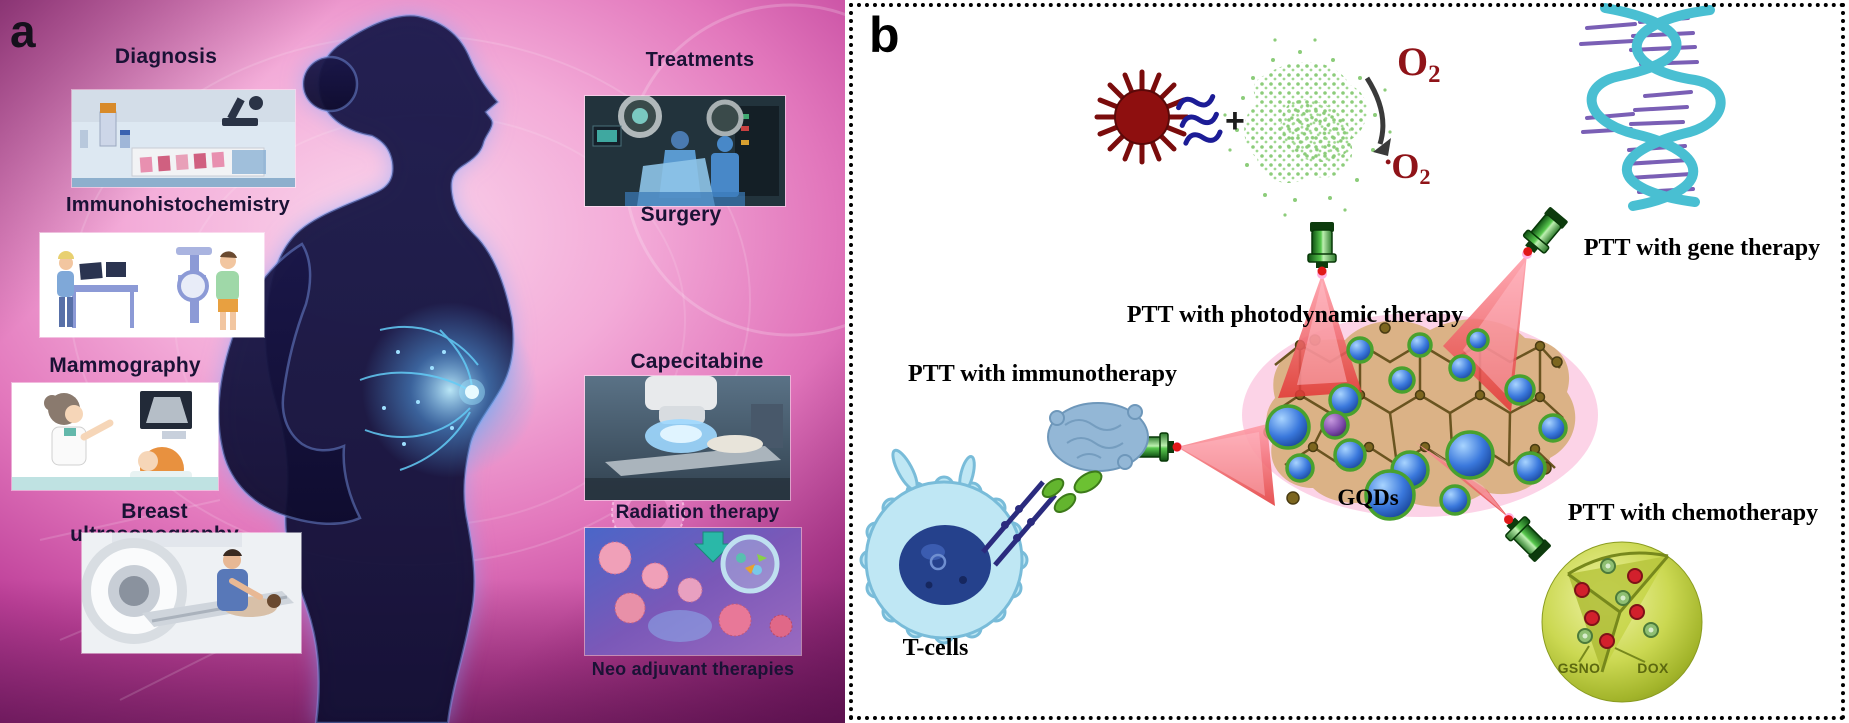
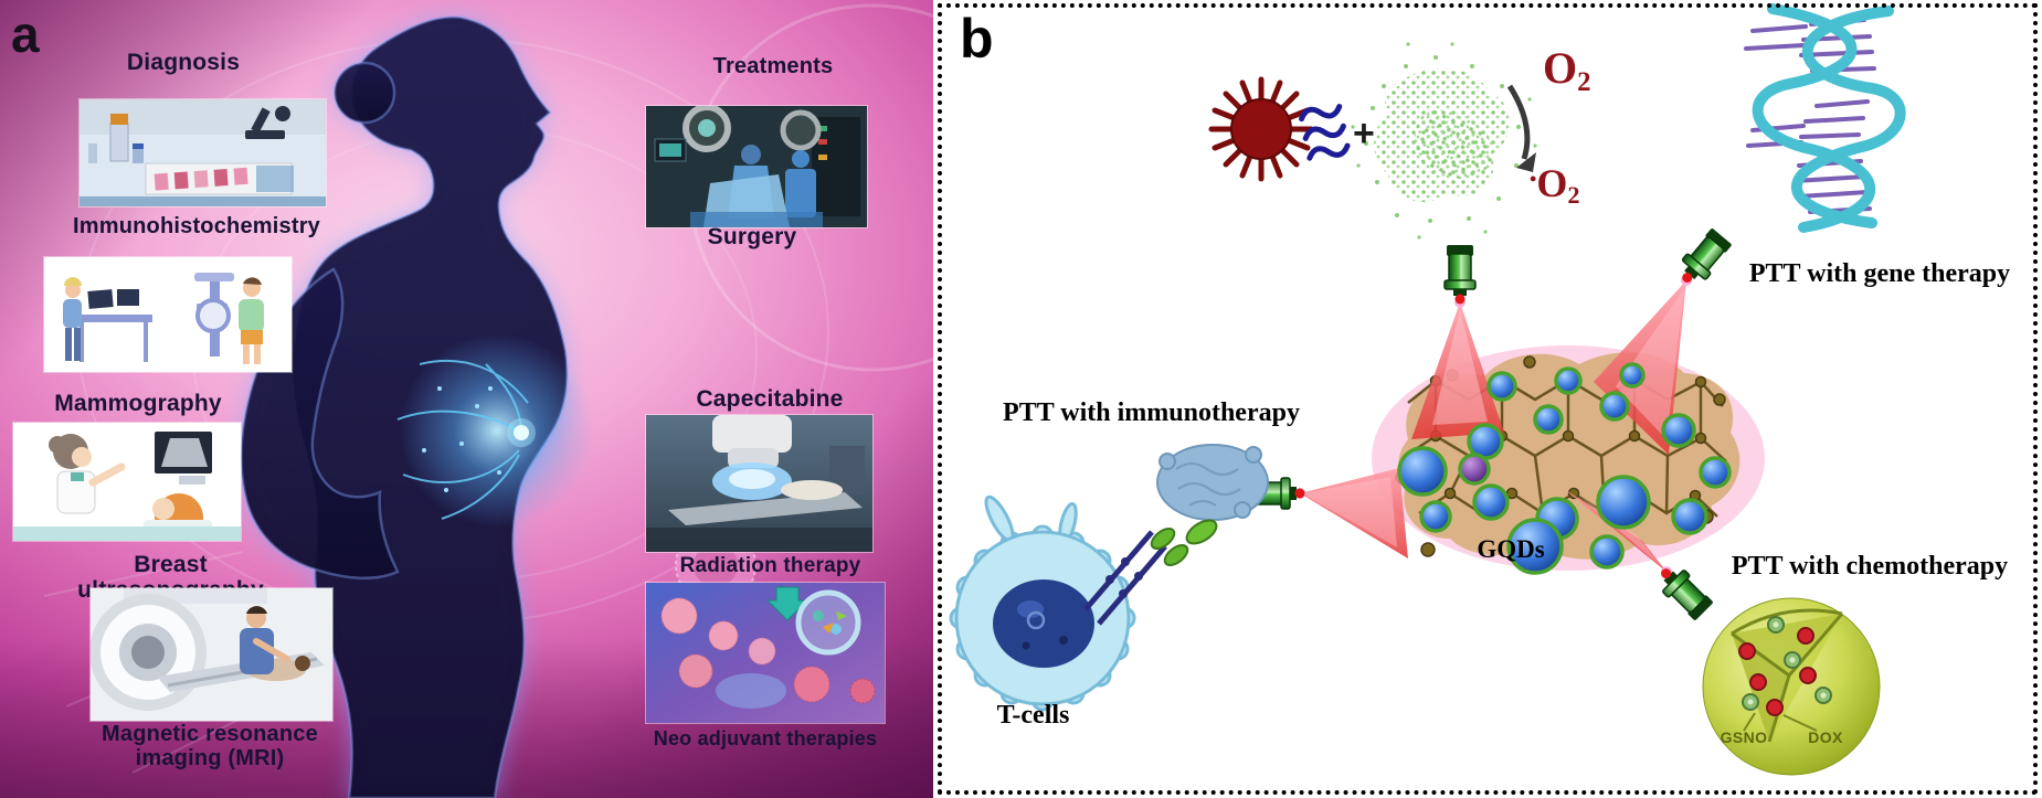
  a
  Diagnosis
  Treatments
  Immunohistochemistry
  Mammography
+ Magnetic resonance imaging (MRI)
  Surgery
  Capecitabine
  Radiation therapy
  Neo adjuvant therapies
  b
  O2
  •O2
  +
- PTT with photodynamic therapy
  PTT with gene therapy
  PTT with immunotherapy
  PTT with chemotherapy
  GQDs
  T-cells
  GSNO
  DOX
